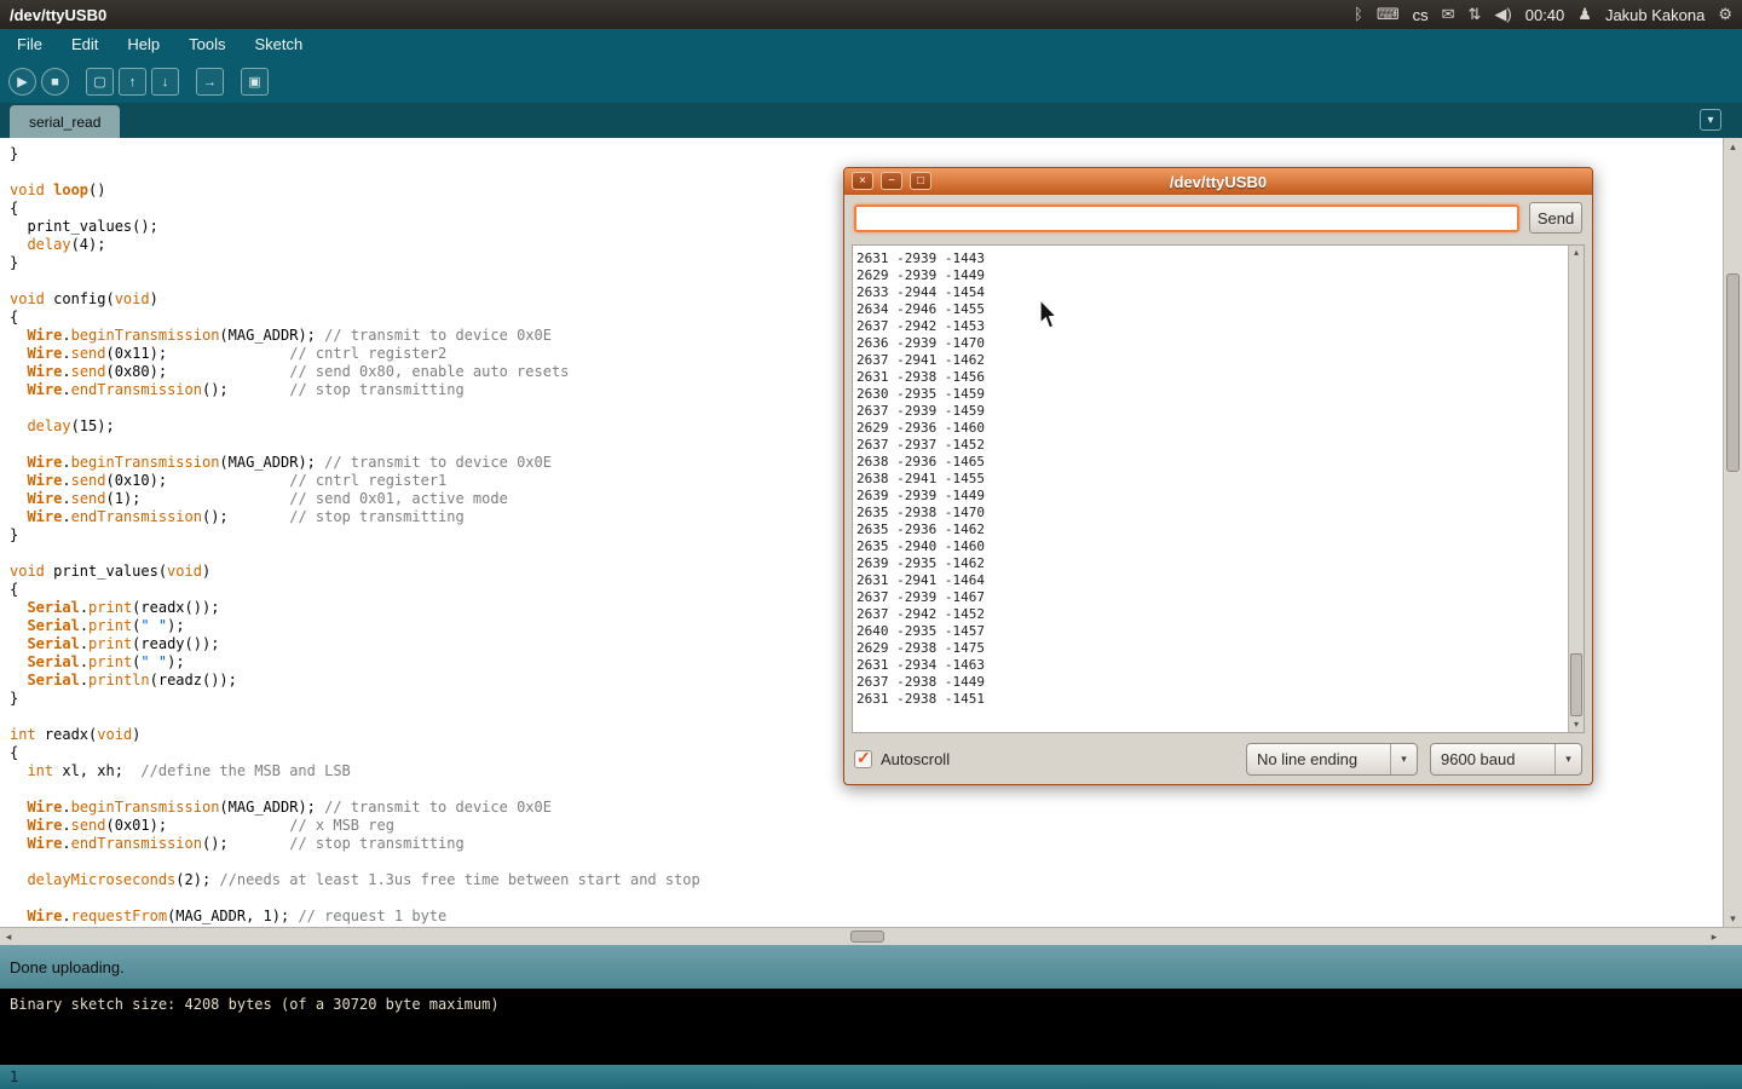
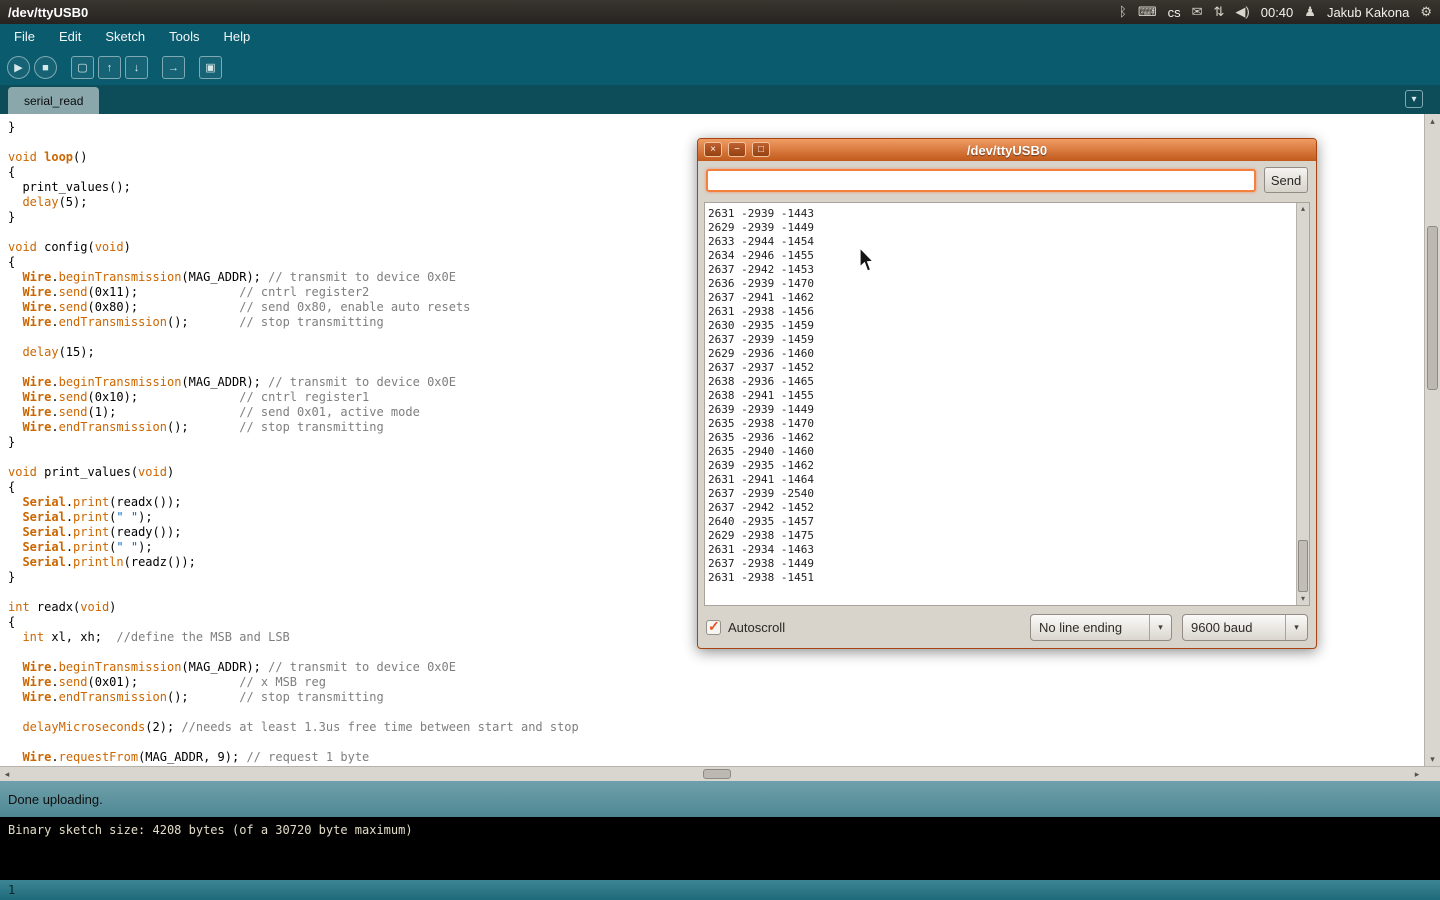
  /dev/ttyUSB0
  ᛒ
  ⌨
  cs
  ✉
  ⇅
  ◀)
  00:40
  ♟
  Jakub Kakona
  ⚙
  File
  Edit
- Help
+ Sketch
  Tools
- Sketch
+ Help
  ▶
  ■
  ▢
  ↑
  ↓
  →
  ▣
  serial_read
  ▾
  }
  void loop()
  {
  print_values();
- delay(4);
+ delay(5);
  }
  void config(void)
  {
  Wire.beginTransmission(MAG_ADDR); // transmit to device 0x0E
  Wire.send(0x11); // cntrl register2
  Wire.send(0x80); // send 0x80, enable auto resets
  Wire.endTransmission(); // stop transmitting
  delay(15);
  Wire.beginTransmission(MAG_ADDR); // transmit to device 0x0E
  Wire.send(0x10); // cntrl register1
  Wire.send(1); // send 0x01, active mode
  Wire.endTransmission(); // stop transmitting
  }
  void print_values(void)
  {
  Serial.print(readx());
  Serial.print(" ");
  Serial.print(ready());
  Serial.print(" ");
  Serial.println(readz());
  }
  int readx(void)
  {
  int xl, xh; //define the MSB and LSB
  Wire.beginTransmission(MAG_ADDR); // transmit to device 0x0E
  Wire.send(0x01); // x MSB reg
  Wire.endTransmission(); // stop transmitting
  delayMicroseconds(2); //needs at least 1.3us free time between start and stop
- Wire.requestFrom(MAG_ADDR, 1); // request 1 byte
+ Wire.requestFrom(MAG_ADDR, 9); // request 1 byte
  ▴
  ▾
  ◂
  ▸
  Done uploading.
  Binary sketch size: 4208 bytes (of a 30720 byte maximum)
  1
  /dev/ttyUSB0
  ×
  −
  □
  Send
  2631 -2939 -1443
  2629 -2939 -1449
  2633 -2944 -1454
  2634 -2946 -1455
  2637 -2942 -1453
  2636 -2939 -1470
  2637 -2941 -1462
  2631 -2938 -1456
  2630 -2935 -1459
  2637 -2939 -1459
  2629 -2936 -1460
  2637 -2937 -1452
  2638 -2936 -1465
  2638 -2941 -1455
  2639 -2939 -1449
  2635 -2938 -1470
  2635 -2936 -1462
  2635 -2940 -1460
  2639 -2935 -1462
  2631 -2941 -1464
- 2637 -2939 -1467
+ 2637 -2939 -2540
  2637 -2942 -1452
  2640 -2935 -1457
  2629 -2938 -1475
  2631 -2934 -1463
  2637 -2938 -1449
  2631 -2938 -1451
  ▴
  ▾
  ✓
  Autoscroll
  No line ending
  ▾
  9600 baud
  ▾
